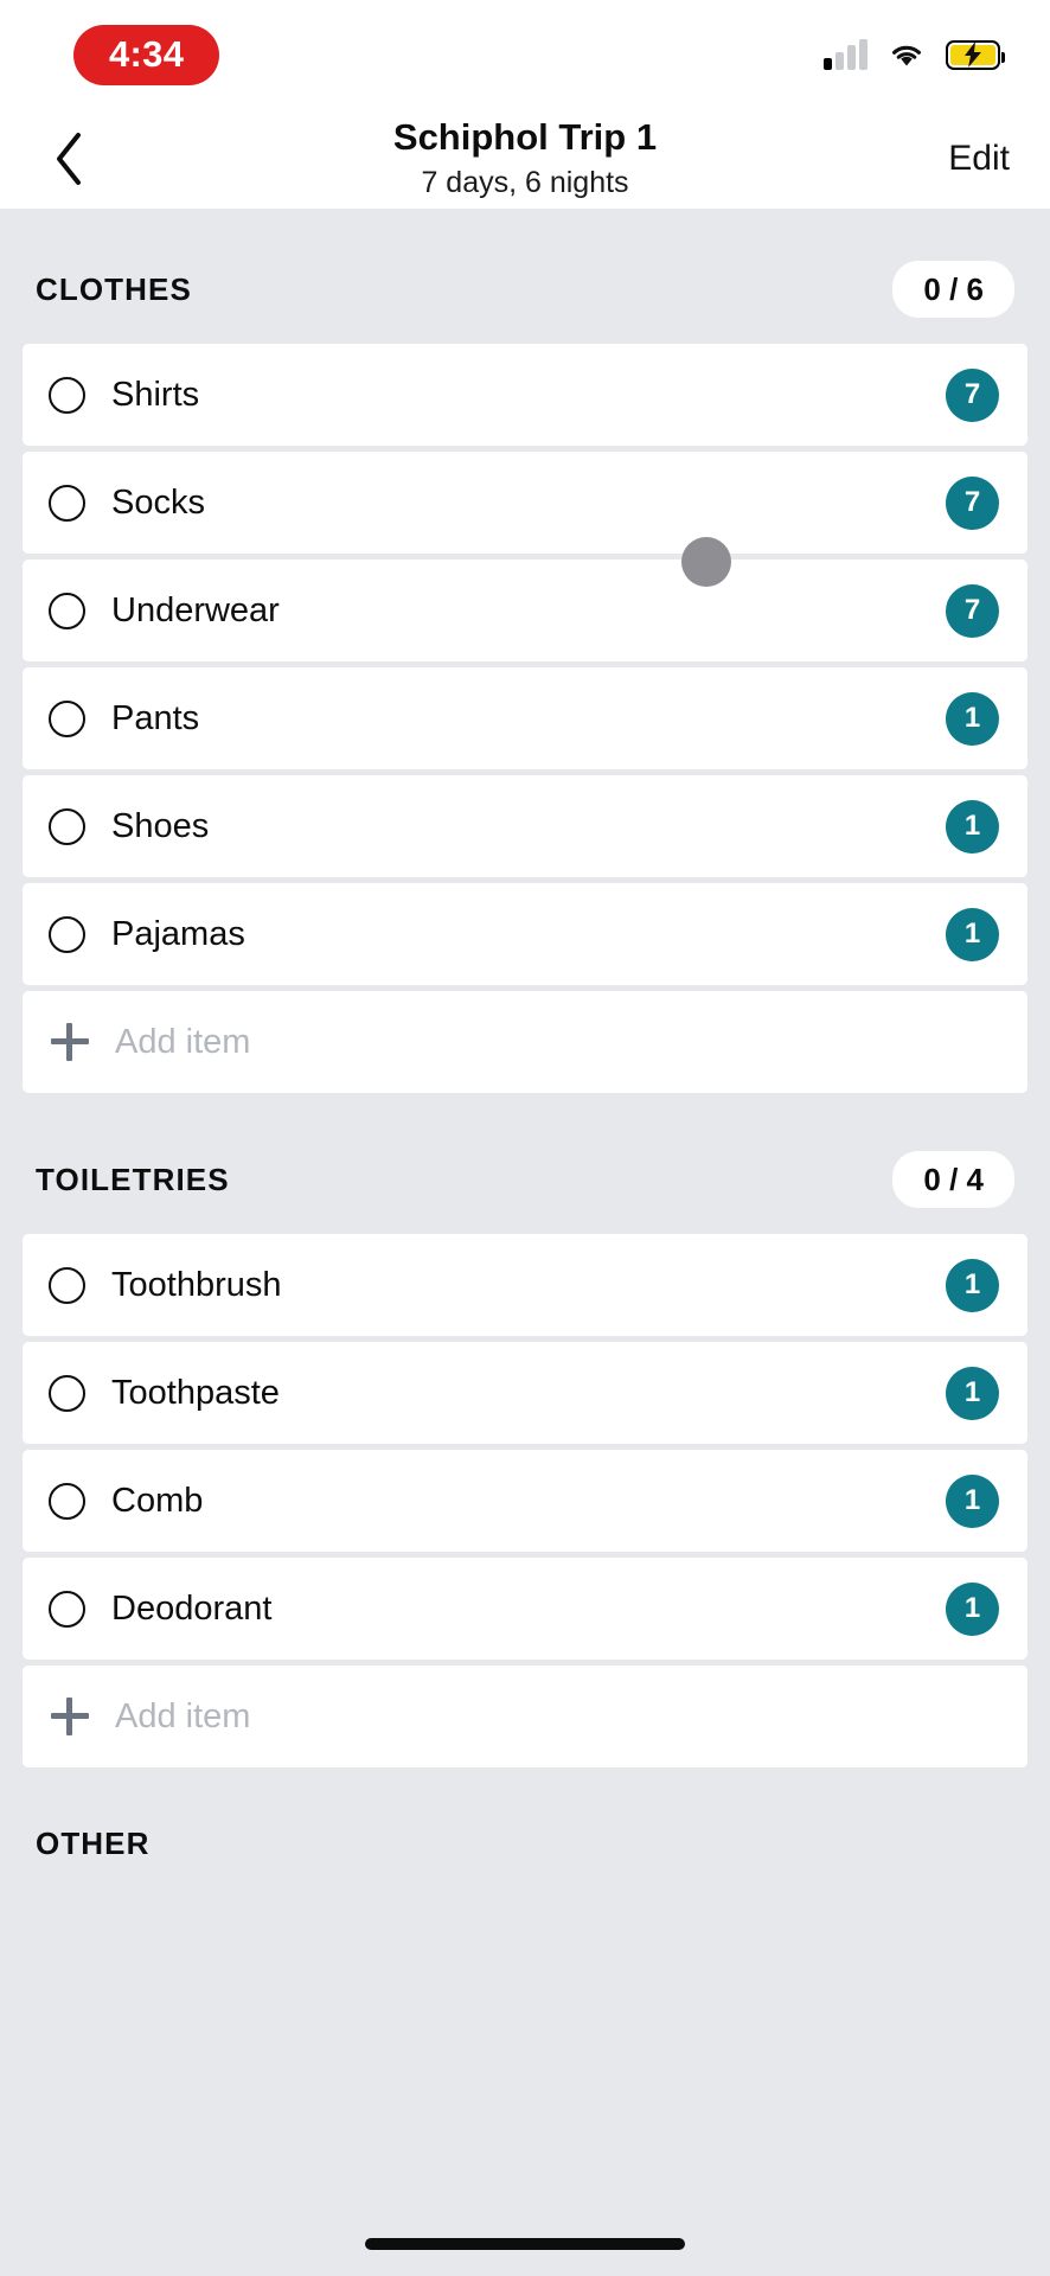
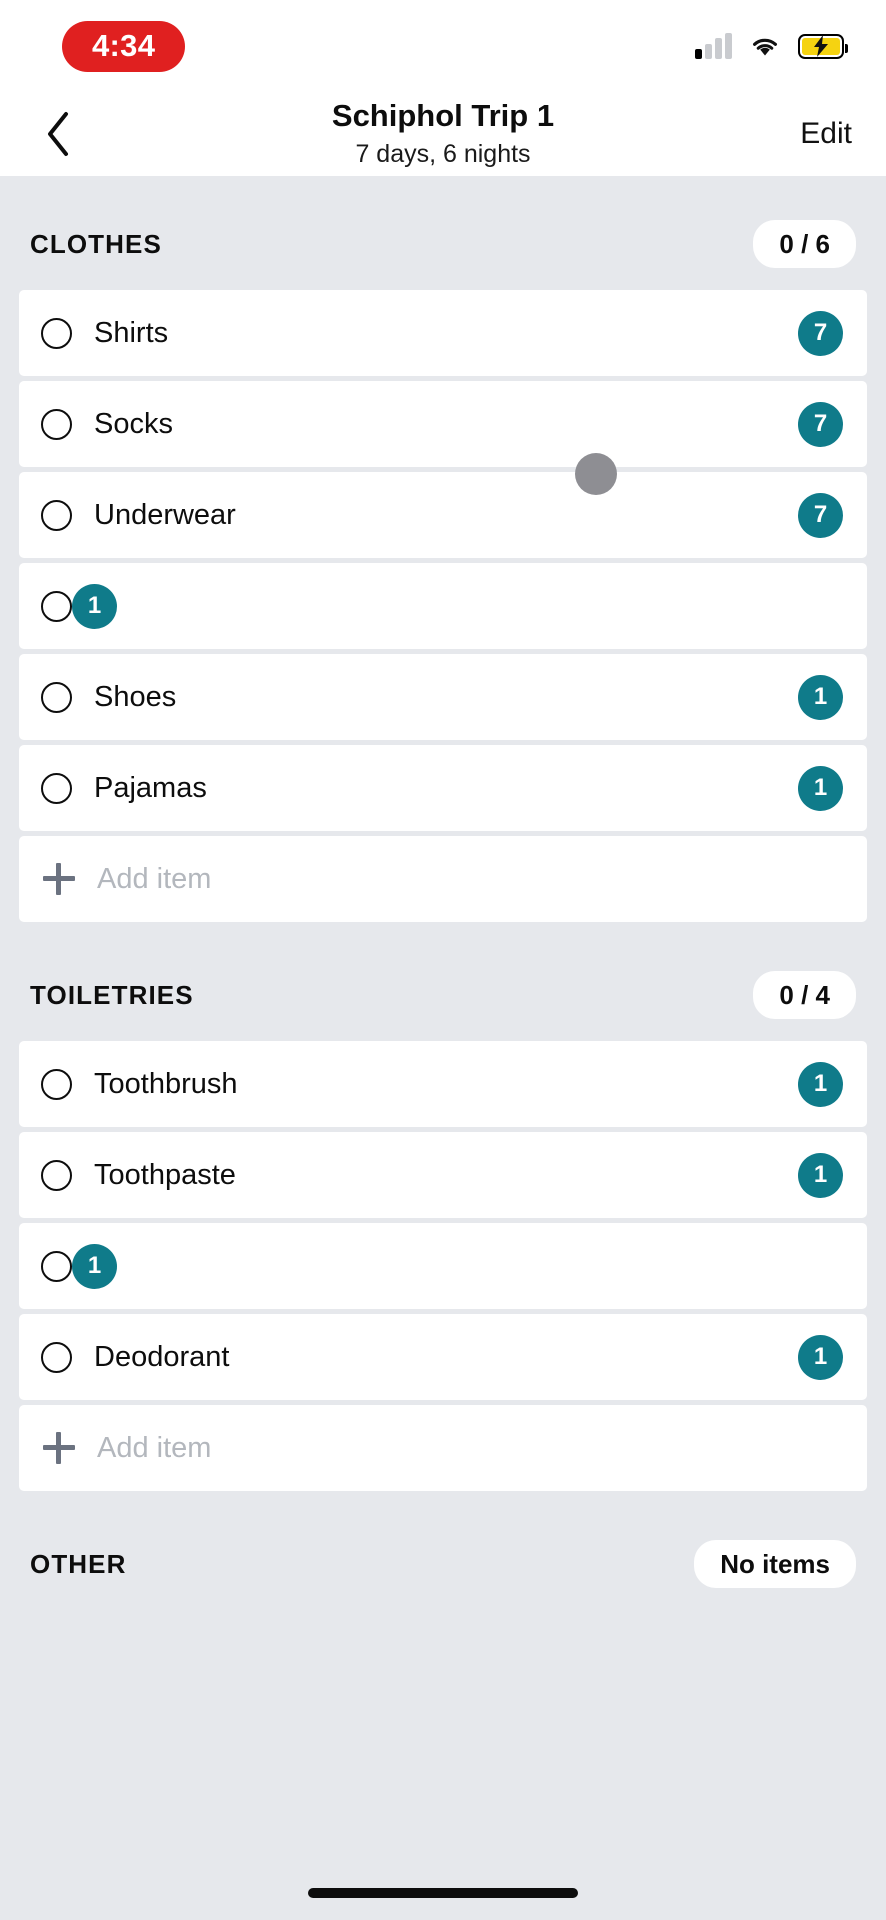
  4:34
  Schiphol Trip 1
  7 days, 6 nights
  Edit
  CLOTHES
  0 / 6
  Shirts
  7
  Socks
  7
  Underwear
  7
- Pants
  1
  Shoes
  1
  Pajamas
  1
  Add item
  TOILETRIES
  0 / 4
  Toothbrush
  1
  Toothpaste
  1
- Comb
  1
  Deodorant
  1
  Add item
  OTHER
+ No items
